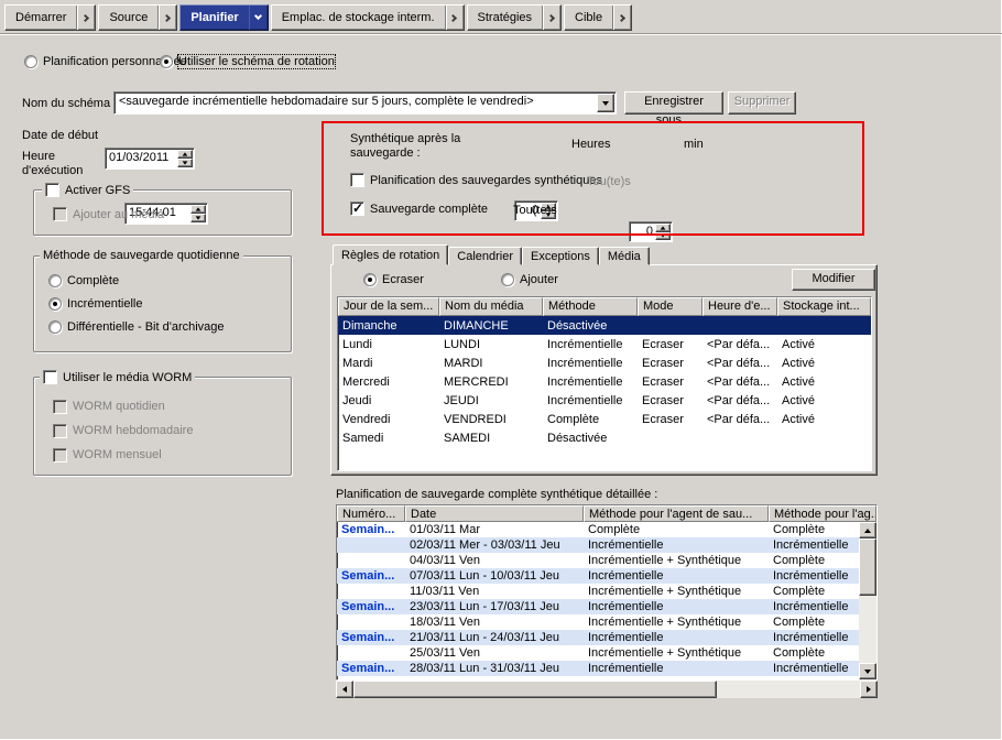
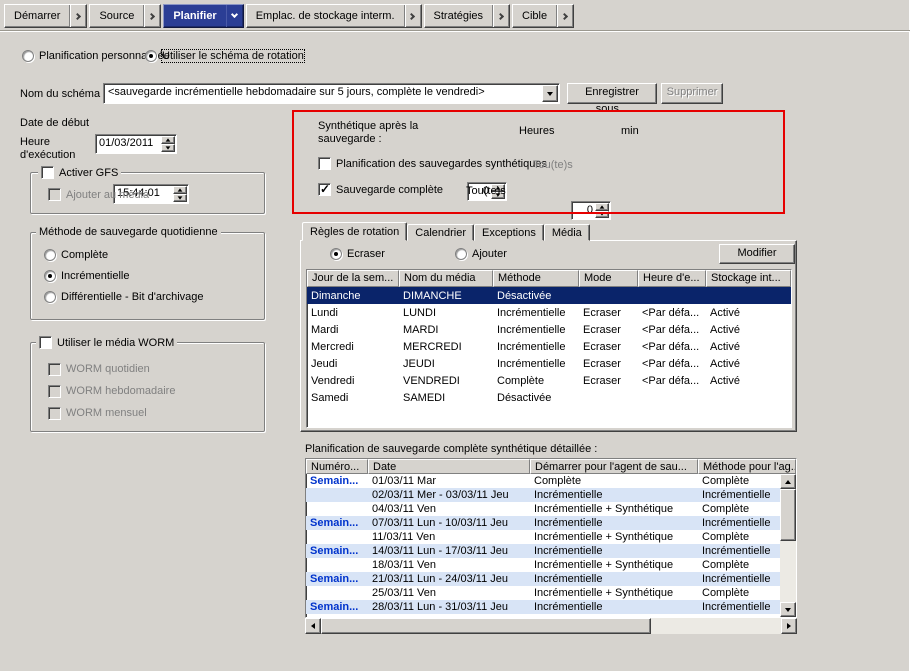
  Démarrer
  Source
  Planifier
  Emplac. de stockage interm.
  Stratégies
  Cible
  Planification personnée
  Utiliser le schéma de rotation
  Nom du schéma
  <sauvegarde incrémentielle hebdomadaire sur 5 jours, complète le vendredi>
  Enregistrer sous...
  Supprimer
  Date de début
  01/03/2011
  Heure d'exécution
  15:44:01
  Synthétique après la sauvegarde :
  0
  Heures
  0
  min
  Planification des sauvegardes synthétiques
  Tou(te)s
  Sauvegarde complète
  Tou(te)s
  Activer GFS
  Ajouter au média
  Méthode de sauvegarde quotidienne
  Complète
  Incrémentielle
  Différentielle - Bit d'archivage
  Utiliser le média WORM
  WORM quotidien
  WORM hebdomadaire
  WORM mensuel
  Règles de rotation
  Calendrier
  Exceptions
  Média
  Ecraser
  Ajouter
  Modifier
  Jour de la sem...
  Nom du média
  Méthode
  Mode
  Heure d'e...
  Stockage int...
  Dimanche
  DIMANCHE
  Désactivée
  Lundi
  LUNDI
  Incrémentielle
  Ecraser
  <Par défa...
  Activé
  Mardi
  MARDI
  Incrémentielle
  Ecraser
  <Par défa...
  Activé
  Mercredi
  MERCREDI
  Incrémentielle
  Ecraser
  <Par défa...
  Activé
  Jeudi
  JEUDI
  Incrémentielle
  Ecraser
  <Par défa...
  Activé
  Vendredi
  VENDREDI
  Complète
  Ecraser
  <Par défa...
  Activé
  Samedi
  SAMEDI
  Désactivée
  Planification de sauvegarde complète synthétique détaillée :
  Numéro...
  Date
- Méthode pour l'agent de sau...
+ Démarrer pour l'agent de sau...
  Méthode pour l'ag..
  Semain...
  01/03/11 Mar
  Complète
  Complète
  02/03/11 Mer - 03/03/11 Jeu
  Incrémentielle
  Incrémentielle
  04/03/11 Ven
  Incrémentielle + Synthétique
  Complète
  Semain...
  07/03/11 Lun - 10/03/11 Jeu
  Incrémentielle
  Incrémentielle
  11/03/11 Ven
  Incrémentielle + Synthétique
  Complète
  Semain...
- 23/03/11 Lun - 17/03/11 Jeu
+ 14/03/11 Lun - 17/03/11 Jeu
  Incrémentielle
  Incrémentielle
  18/03/11 Ven
  Incrémentielle + Synthétique
  Complète
  Semain...
  21/03/11 Lun - 24/03/11 Jeu
  Incrémentielle
  Incrémentielle
  25/03/11 Ven
  Incrémentielle + Synthétique
  Complète
  Semain...
  28/03/11 Lun - 31/03/11 Jeu
  Incrémentielle
  Incrémentielle
